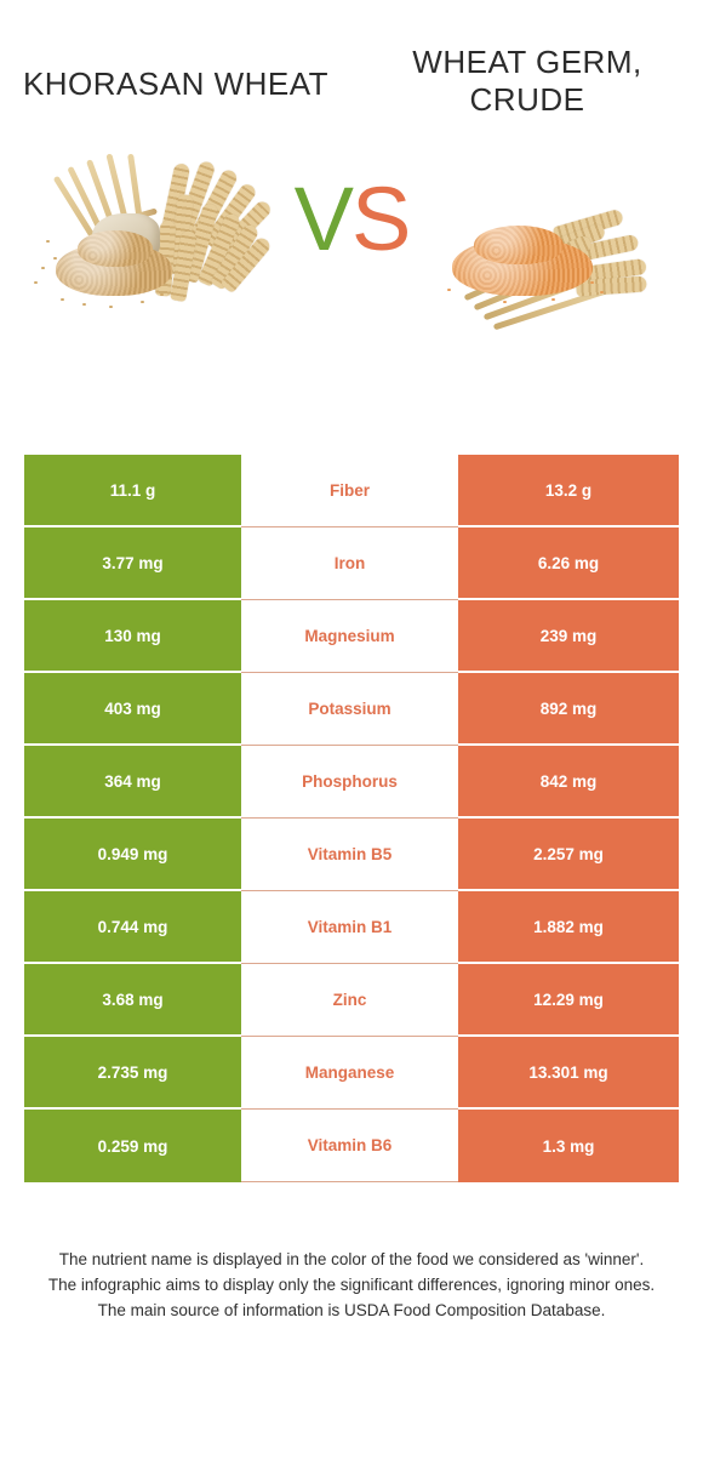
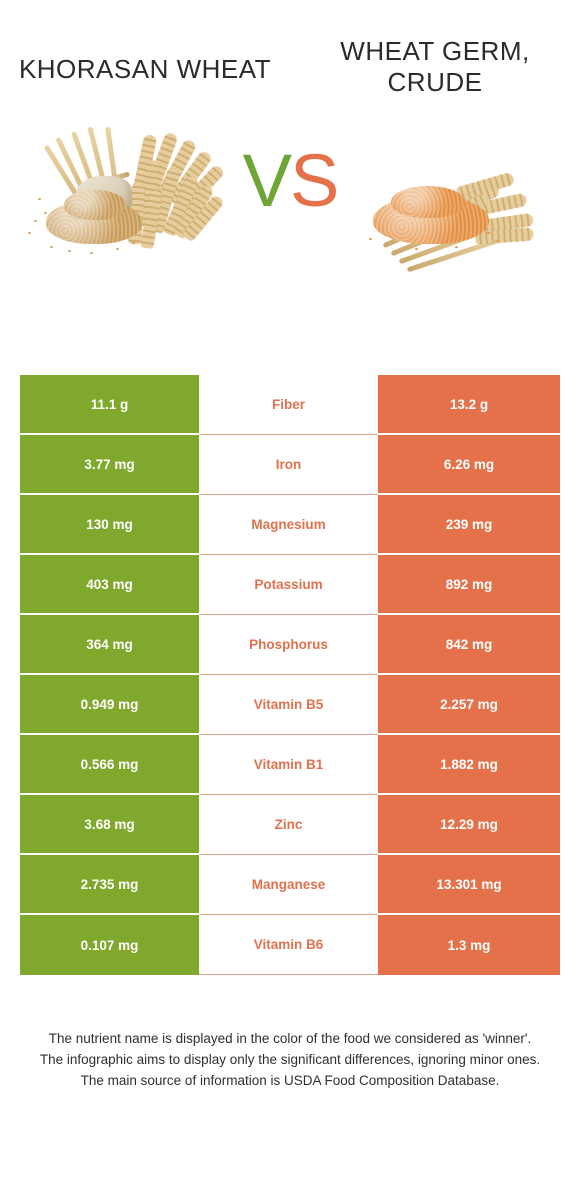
  KHORASAN WHEAT
  WHEAT GERM, CRUDE
  VS
  11.1 g
  Fiber
  13.2 g
  3.77 mg
  Iron
  6.26 mg
  130 mg
  Magnesium
  239 mg
  403 mg
  Potassium
  892 mg
  364 mg
  Phosphorus
  842 mg
  0.949 mg
  Vitamin B5
  2.257 mg
- 0.744 mg
+ 0.566 mg
  Vitamin B1
  1.882 mg
  3.68 mg
  Zinc
  12.29 mg
  2.735 mg
  Manganese
  13.301 mg
- 0.259 mg
+ 0.107 mg
  Vitamin B6
  1.3 mg
  The nutrient name is displayed in the color of the food we considered as 'winner'.
  The infographic aims to display only the significant differences, ignoring minor ones.
  The main source of information is USDA Food Composition Database.
